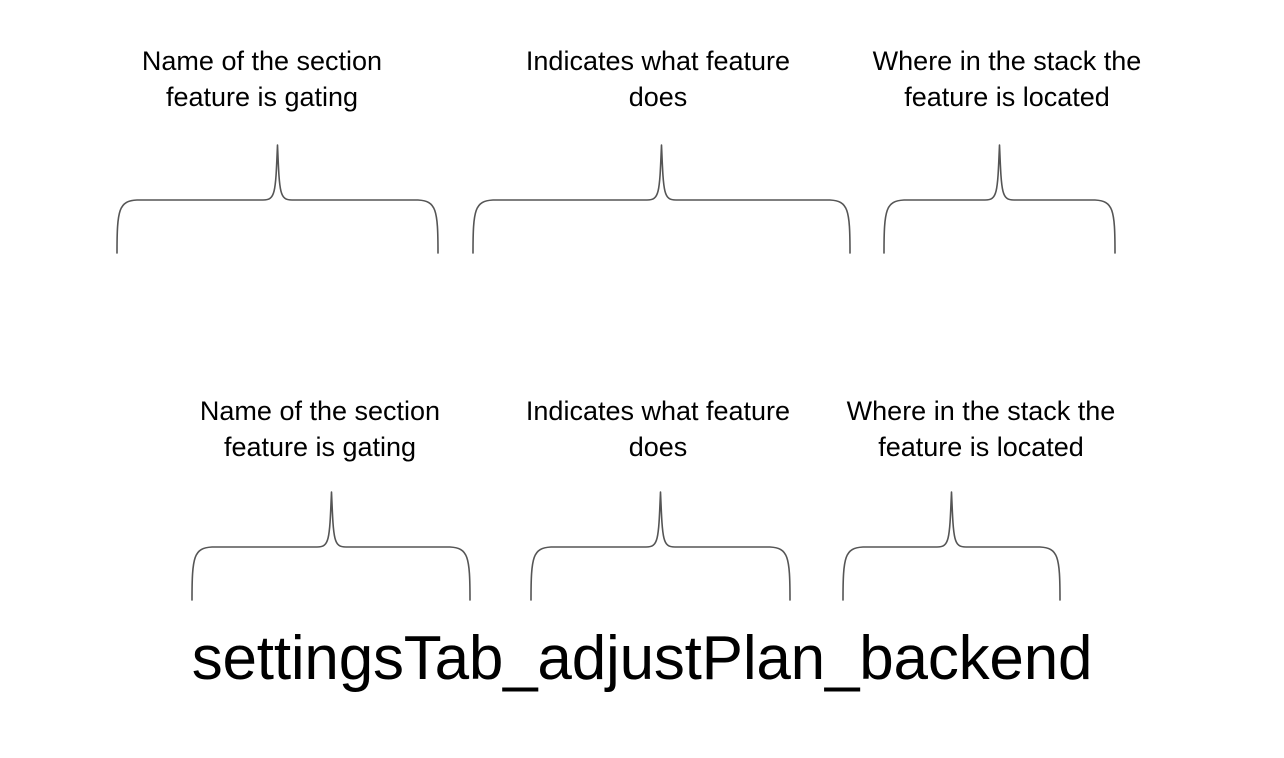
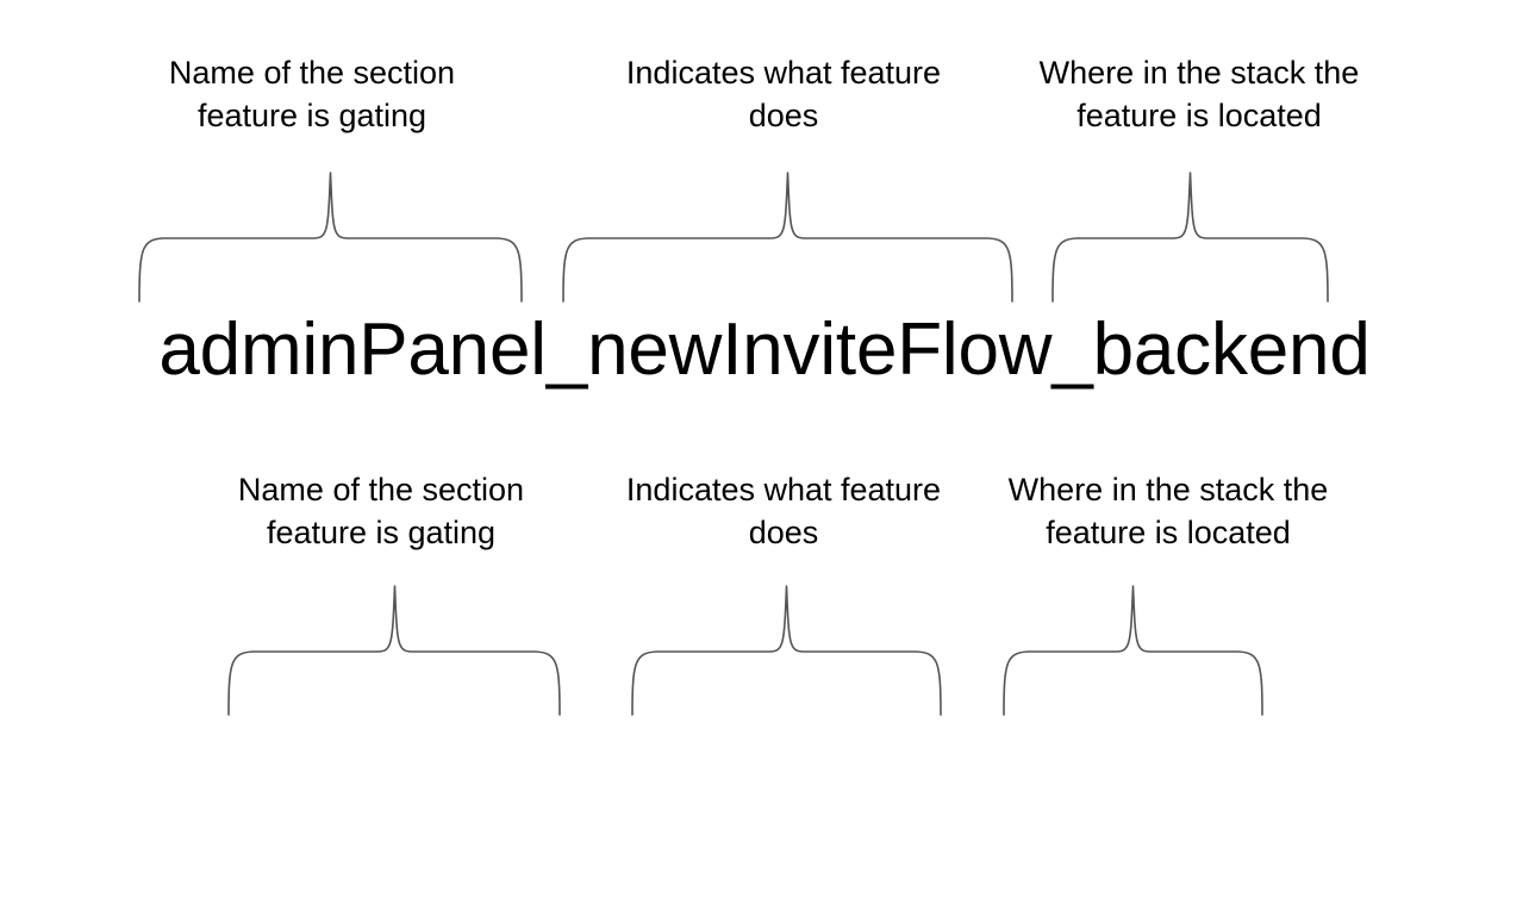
  Name of the section
  feature is gating
  Indicates what feature
  does
  Where in the stack the
  feature is located
+ adminPanel_newInviteFlow_backend
  Name of the section
  feature is gating
  Indicates what feature
  does
  Where in the stack the
  feature is located
- settingsTab_adjustPlan_backend
